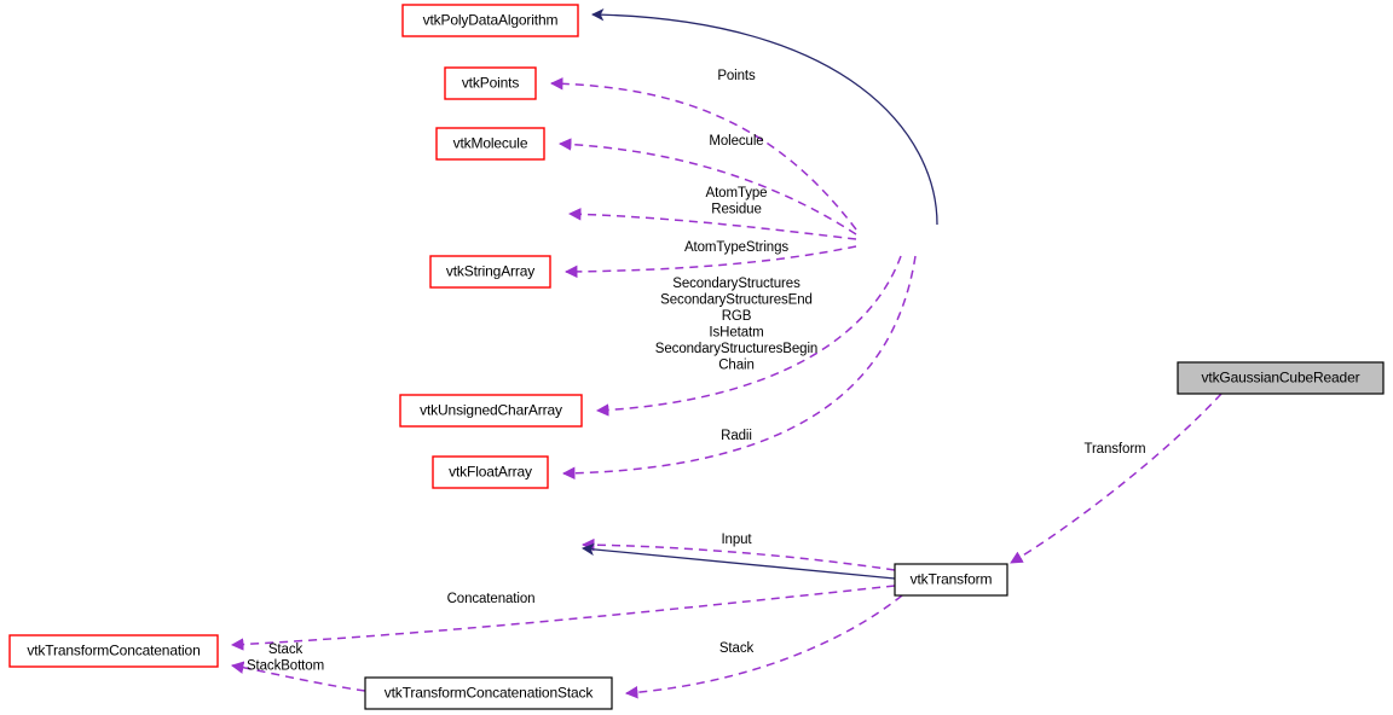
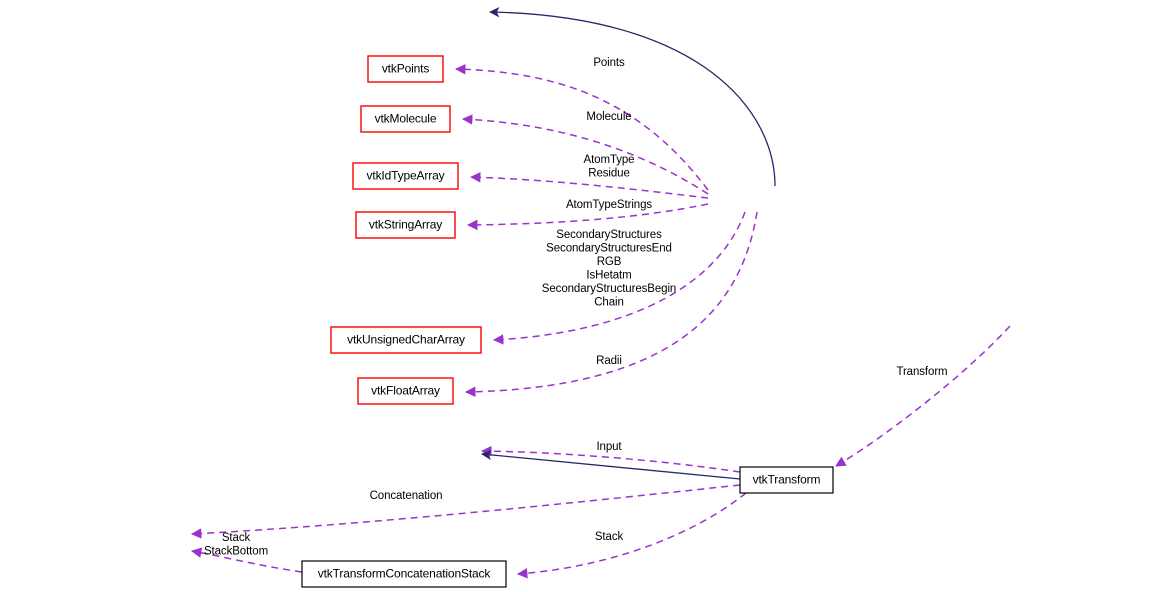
  Points
  Molecule
  AtomType Residue
  AtomTypeStrings
  SecondaryStructures SecondaryStructuresEnd RGB IsHetatm SecondaryStructuresBegin Chain
  Radii
  Input
  Transform
  Concatenation
  Stack StackBottom
  Stack
- vtkPolyDataAlgorithm
  vtkPoints
  vtkMolecule
+ vtkIdTypeArray
  vtkStringArray
  vtkUnsignedCharArray
  vtkFloatArray
- vtkTransformConcatenation
  vtkTransformConcatenationStack
  vtkTransform
- vtkGaussianCubeReader
